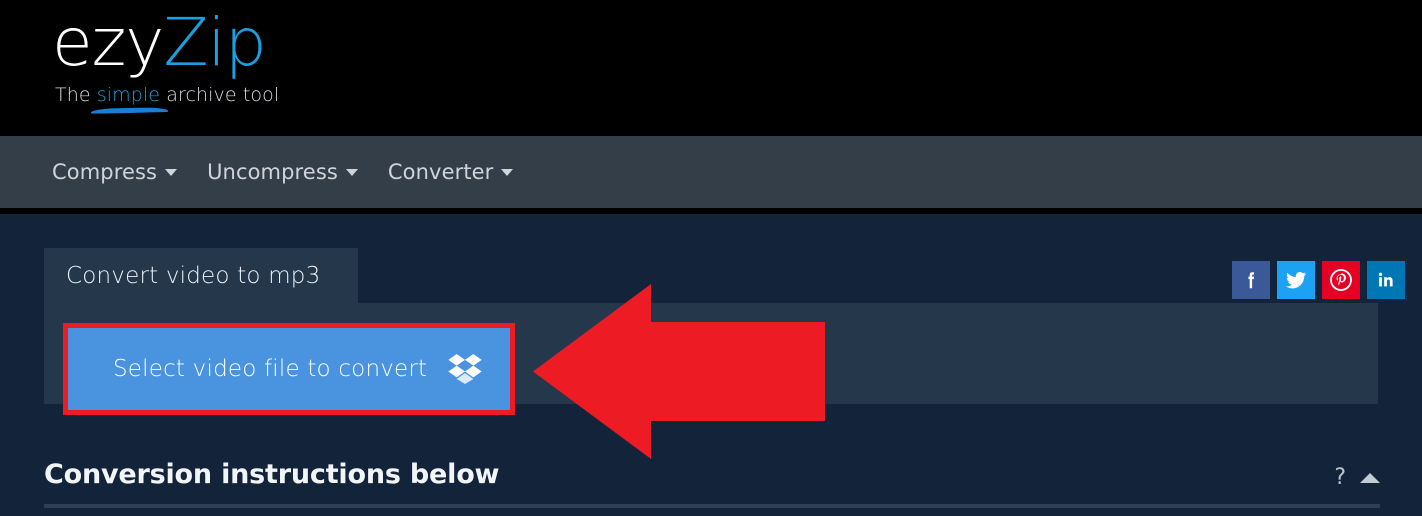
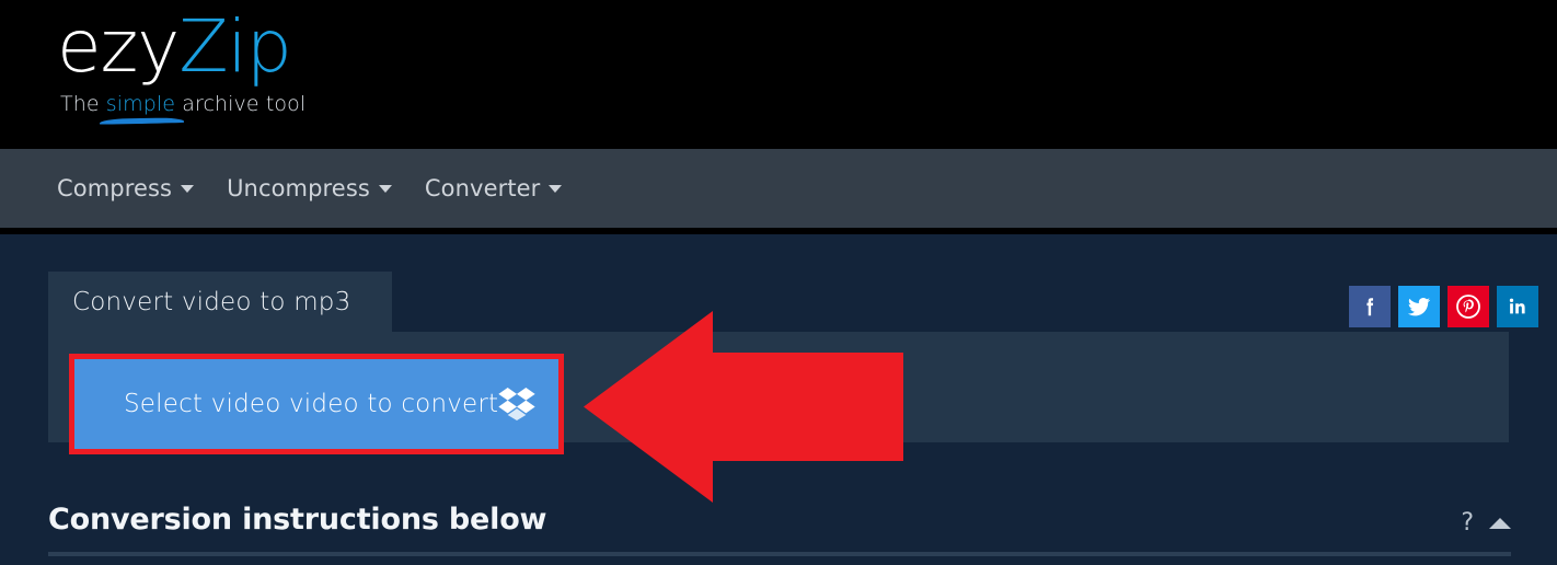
  ezyZip
  The simple archive tool
  Compress
  Uncompress
  Converter
  Convert video to mp3
- Select video file to convert
+ Select video video to convert
  Conversion instructions below
  ?
